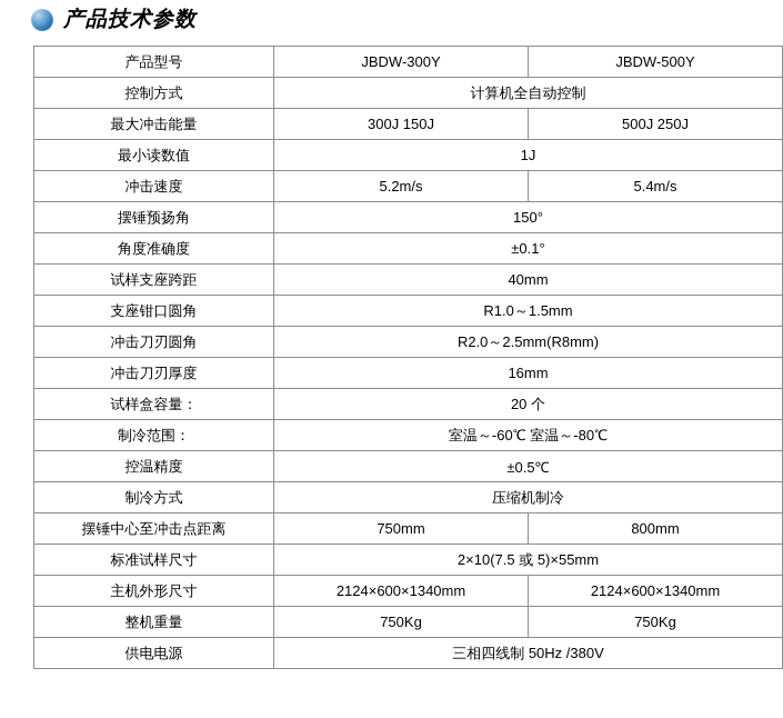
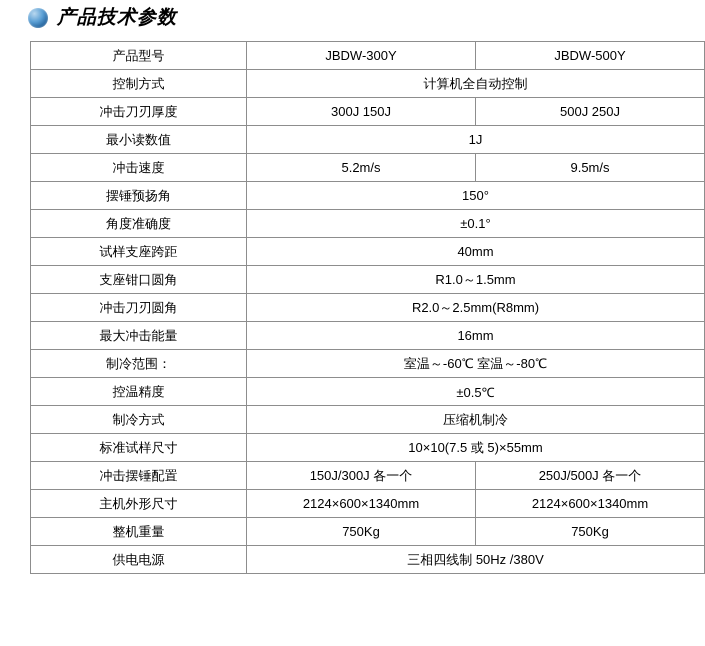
  产品技术参数
  产品型号	JBDW-300Y	JBDW-500Y
  控制方式	计算机全自动控制
- 最大冲击能量	300J 150J	500J 250J
+ 冲击刀刃厚度	300J 150J	500J 250J
  最小读数值	1J
- 冲击速度	5.2m/s	5.4m/s
+ 冲击速度	5.2m/s	9.5m/s
  摆锤预扬角	150°
  角度准确度	±0.1°
  试样支座跨距	40mm
  支座钳口圆角	R1.0～1.5mm
  冲击刀刃圆角	R2.0～2.5mm(R8mm)
- 冲击刀刃厚度	16mm
+ 最大冲击能量	16mm
- 试样盒容量：	20 个
  制冷范围：	室温～-60℃ 室温～-80℃
  控温精度	±0.5℃
  制冷方式	压缩机制冷
- 摆锤中心至冲击点距离	750mm	800mm
- 标准试样尺寸	2×10(7.5 或 5)×55mm
+ 标准试样尺寸	10×10(7.5 或 5)×55mm
+ 冲击摆锤配置	150J/300J 各一个	250J/500J 各一个
  主机外形尺寸	2124×600×1340mm	2124×600×1340mm
  整机重量	750Kg	750Kg
  供电电源	三相四线制 50Hz /380V
